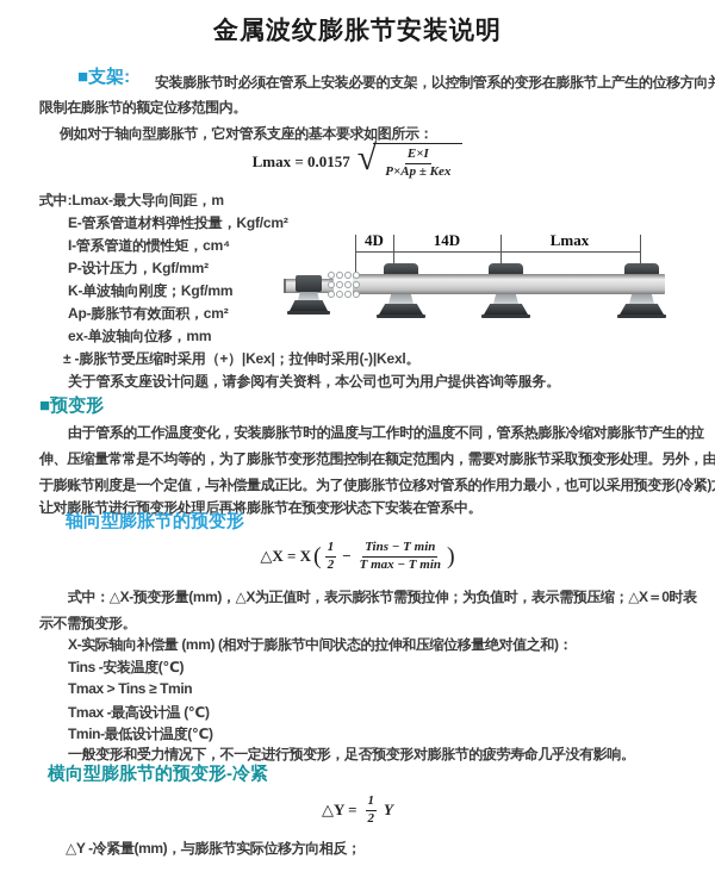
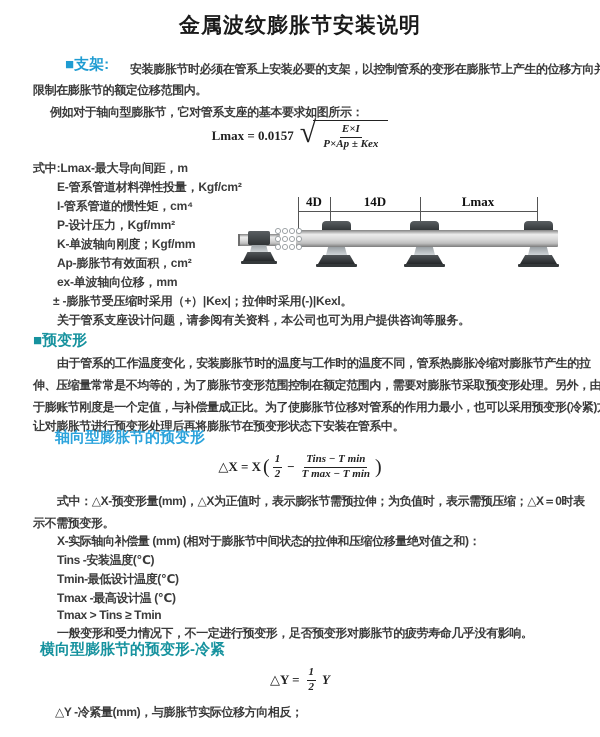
  金属波纹膨胀节安装说明
  ■支架:
  安装膨胀节时必须在管系上安装必要的支架，以控制管系的变形在膨胀节上产生的位移方向
  限制在膨胀节的额定位移范围内。
  例如对于轴向型膨胀节，它对管系支座的基本要求如图所示：
  Lmax = 0.0157
  √
  E×I
  P×Ap ± Kex
  式中:Lmax-最大导向间距，m
  E-管系管道材料弹性投量，Kgf/cm²
  I-管系管道的惯性矩，cm⁴
  P-设计压力，Kgf/mm²
  K-单波轴向刚度；Kgf/mm
  Ap-膨胀节有效面积，cm²
  ex-单波轴向位移，mm
  ± -膨胀节受压缩时采用（+）|Kex|；拉伸时采用(-)|Kexl。
  关于管系支座设计问题，请参阅有关资料，本公司也可为用户提供咨询等服务。
  4D
  14D
  Lmax
  ■预变形
  由于管系的工作温度变化，安装膨胀节时的温度与工作时的温度不同，管系热膨胀冷缩对膨胀节产生的拉
  伸、压缩量常常是不均等的，为了膨胀节变形范围控制在额定范围内，需要对膨胀节采取预变形处理。另外，由
  于膨账节刚度是一个定值，与补偿量成正比。为了使膨胀节位移对管系的作用力最小，也可以采用预变形(冷紧)
  让对膨胀节进行预变形处理后再将膨胀节在预变形状态下安装在管系中。
  轴向型膨胀节的预变形
  △X = X
  (
  1
  2
  −
  Tins − T min
  T max − T min
  )
  式中：△X-预变形量(mm)，△X为正值时，表示膨张节需预拉伸；为负值时，表示需预压缩；△X＝0时表
  示不需预变形。
  X-实际轴向补偿量 (mm) (相对于膨胀节中间状态的拉伸和压缩位移量绝对值之和)：
  Tins -安装温度(℃)
- Tmax > Tins ≥ Tmin
+ Tmin-最低设计温度(℃)
  Tmax -最高设计温 (℃)
- Tmin-最低设计温度(℃)
+ Tmax > Tins ≥ Tmin
  一般变形和受力情况下，不一定进行预变形，足否预变形对膨胀节的疲劳寿命几乎没有影响。
  横向型膨胀节的预变形-冷紧
  △Y =
  1
  2
  Y
  △Y -冷紧量(mm)，与膨胀节实际位移方向相反；
